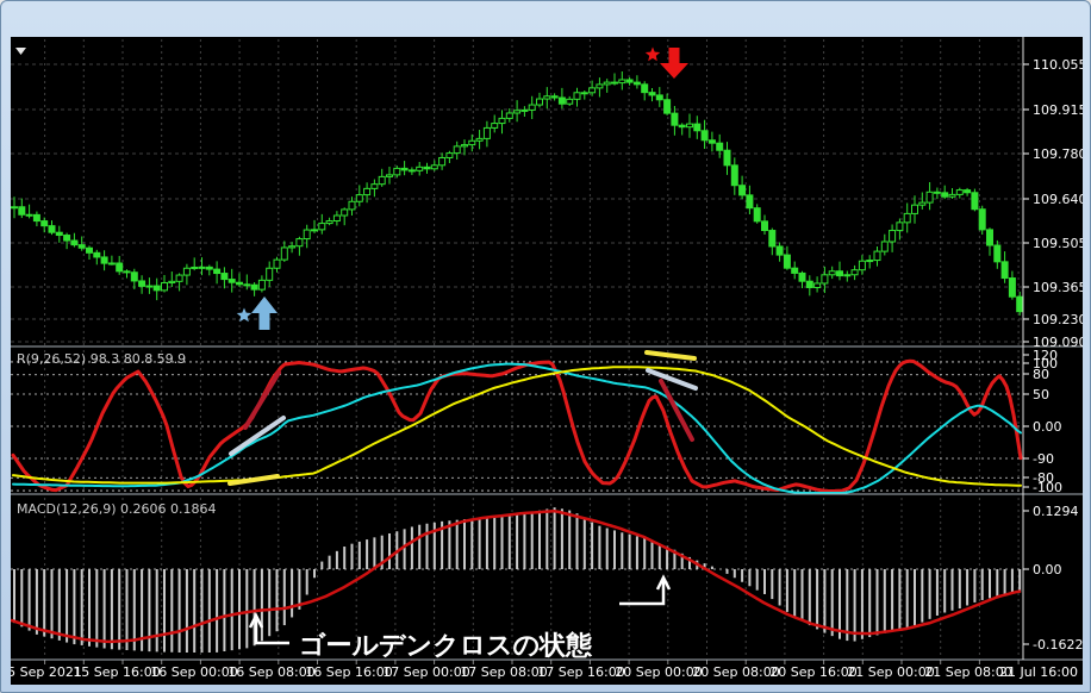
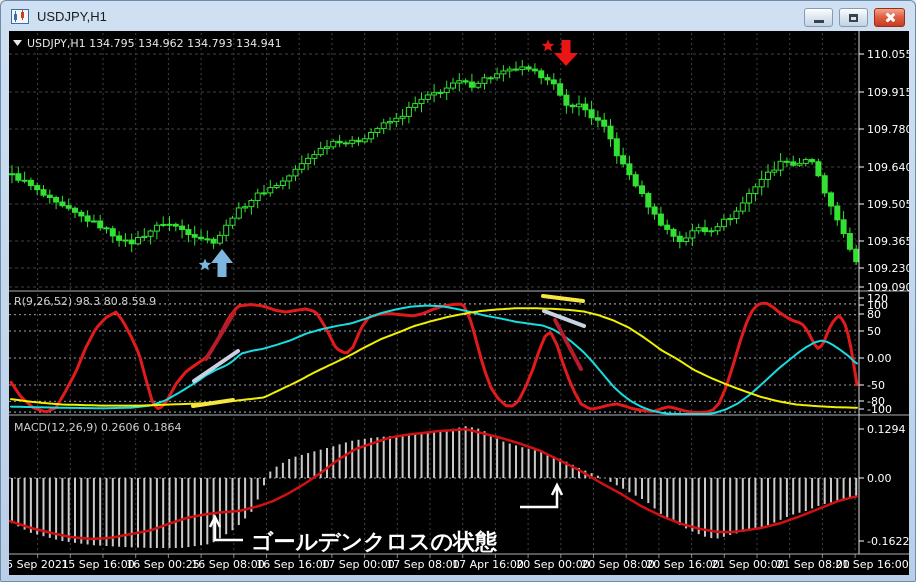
+ USDJPY,H1
  ゴールデンクロスの状態
  110.055
  109.915
  109.780
  109.640
  109.505
  109.365
  109.230
  109.090
  120
  100
  80
  50
  0.00
- -90
+ -50
  -80
  -100
  0.1294
  0.00
  -0.1622
  5 Sep 2021
  15 Sep 16:00
- 16 Sep 00:00
+ 16 Sep 00:25
  16 Sep 08:00
  16 Sep 16:00
  17 Sep 00:00
  17 Sep 08:00
- 17 Sep 16:00
+ 17 Apr 16:00
  20 Sep 00:00
  20 Sep 08:00
  20 Sep 16:00
  21 Sep 00:00
  21 Sep 08:00
- 21 Jul 16:00
+ 21 Sep 16:00
+ USDJPY,H1 134.795 134.962 134.793 134.941
  R(9,26,52) 98.3 80.8 59.9
  MACD(12,26,9) 0.2606 0.1864
